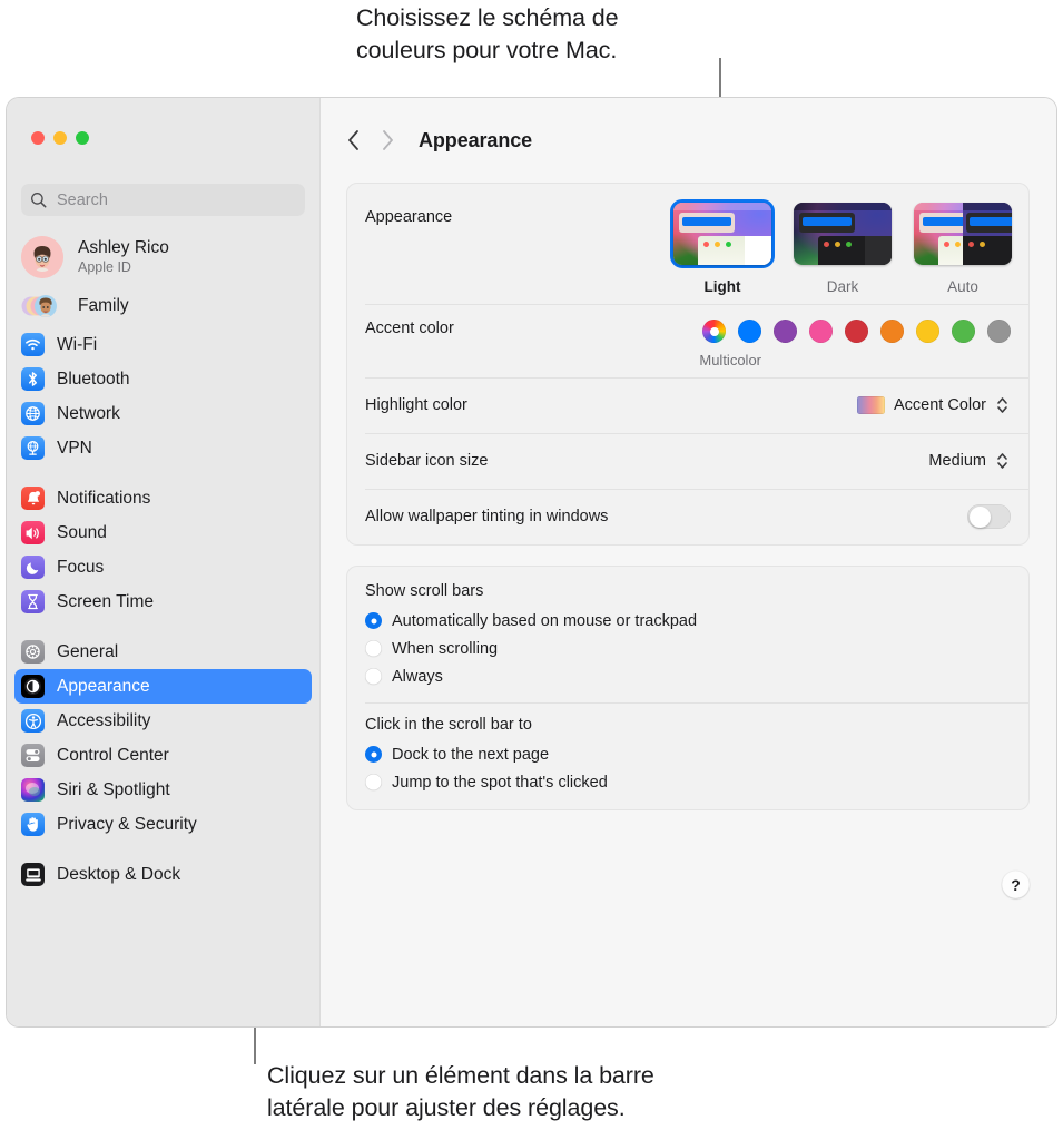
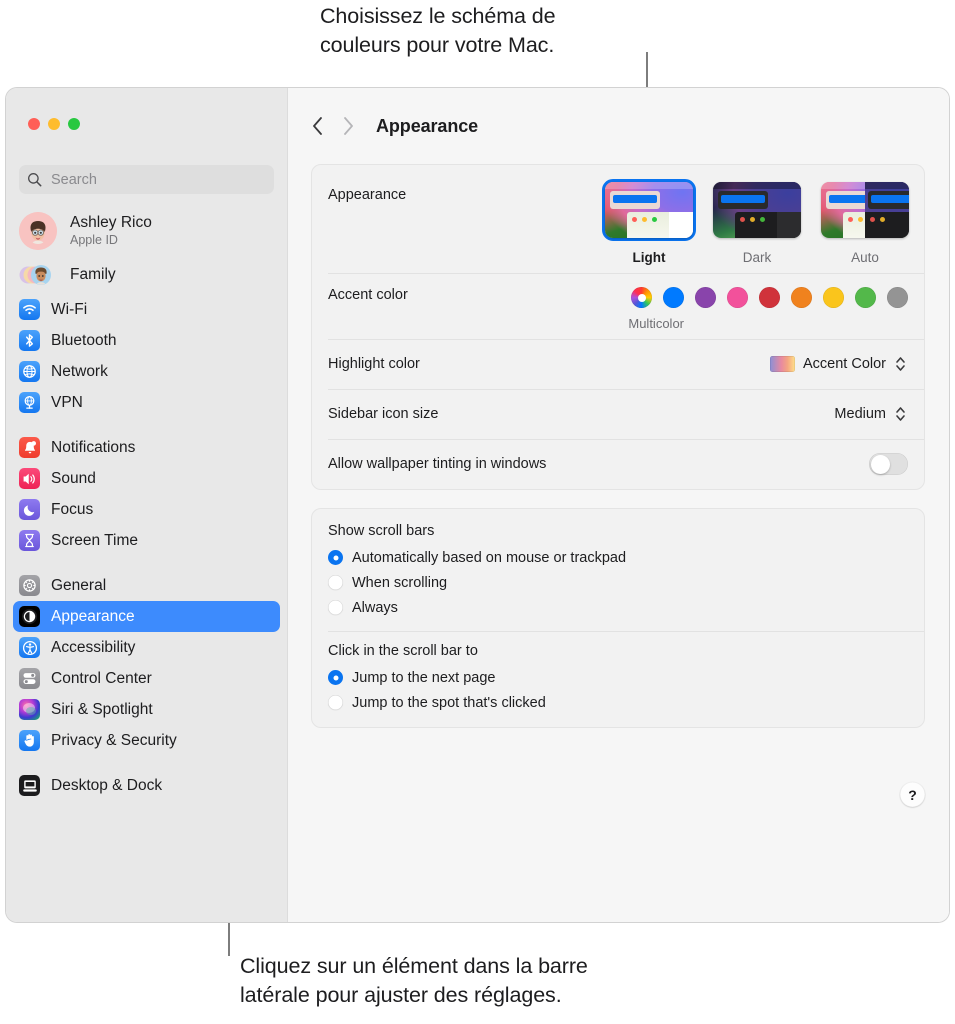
  Choisissez le schéma de
  couleurs pour votre Mac.
  Cliquez sur un élément dans la barre
  latérale pour ajuster des réglages.
  Search
  Ashley Rico
  Apple ID
  Family
  Wi-Fi
  Bluetooth
  Network
  VPN
  Notifications
  Sound
  Focus
  Screen Time
  General
  Appearance
  Accessibility
  Control Center
  Siri & Spotlight
  Privacy & Security
  Desktop & Dock
  Appearance
  Appearance
  Light
  Dark
  Auto
  Accent color
  Multicolor
  Highlight color
  Accent Color
  Sidebar icon size
  Medium
  Allow wallpaper tinting in windows
  Show scroll bars
  Automatically based on mouse or trackpad
  When scrolling
  Always
  Click in the scroll bar to
- Dock to the next page
+ Jump to the next page
  Jump to the spot that's clicked
  ?
